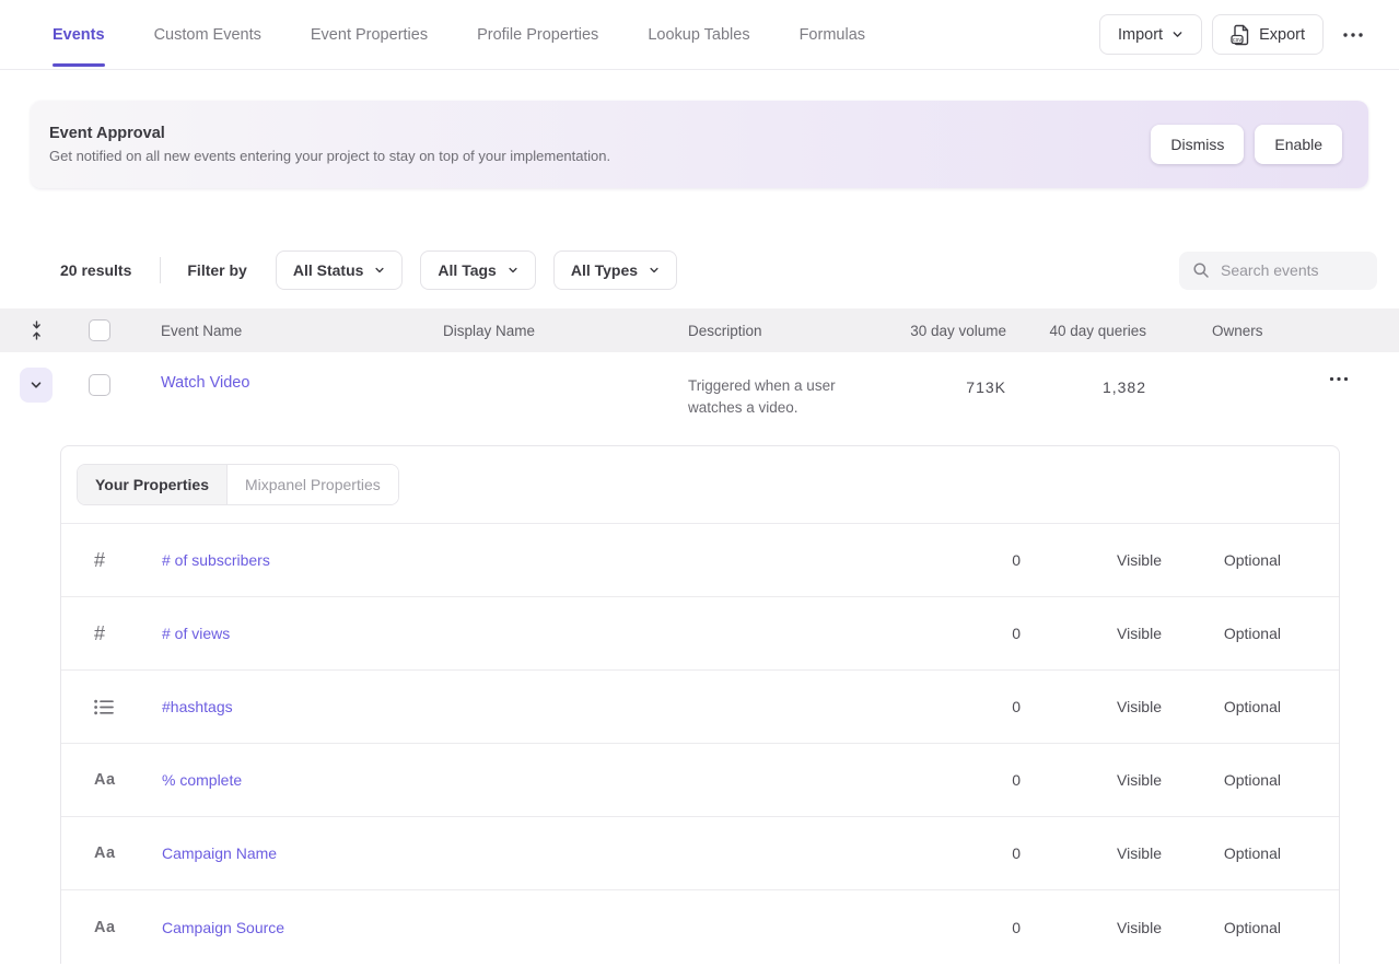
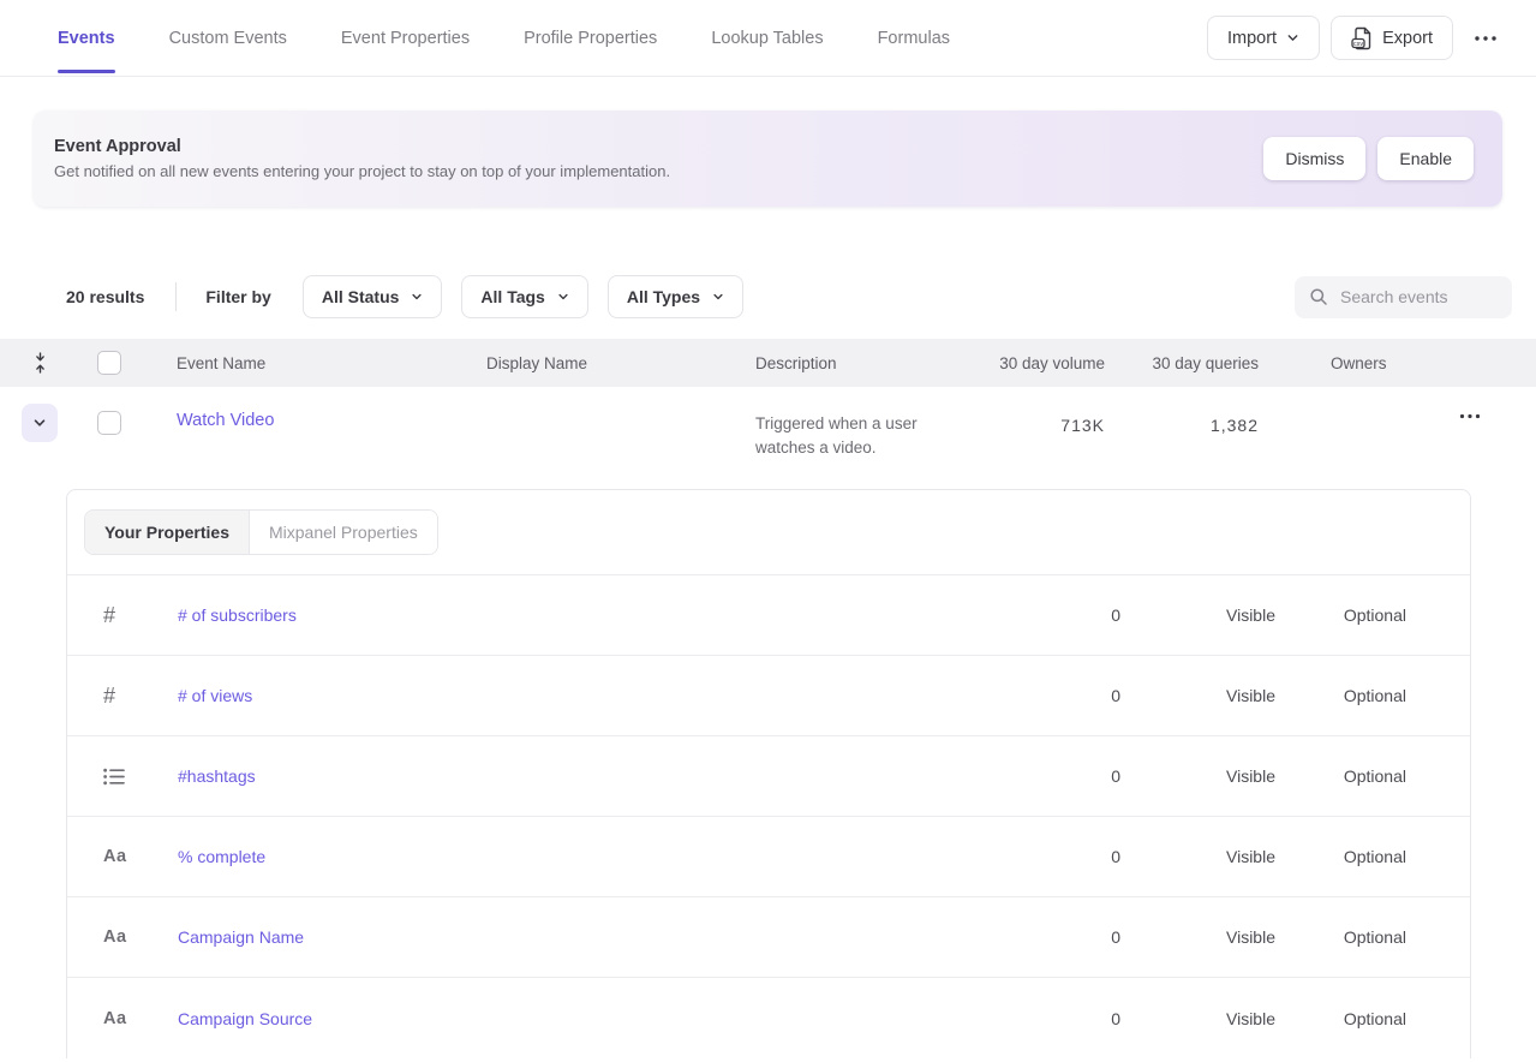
  Events
  Custom Events
  Event Properties
  Profile Properties
  Lookup Tables
  Formulas
  Import
  Export
  Event Approval
  Get notified on all new events entering your project to stay on top of your implementation.
  Dismiss
  Enable
  20 results
  Filter by
  All Status
  All Tags
  All Types
  Search events
  Event Name
  Display Name
  Description
  30 day volume
- 40 day queries
+ 30 day queries
  Owners
  Watch Video
  Triggered when a user watches a video.
  713K
  1,382
  Your Properties
  Mixpanel Properties
  #
  # of subscribers
  0
  Visible
  Optional
  #
  # of views
  0
  Visible
  Optional
  #hashtags
  0
  Visible
  Optional
  Aa
  % complete
  0
  Visible
  Optional
  Aa
  Campaign Name
  0
  Visible
  Optional
  Aa
  Campaign Source
  0
  Visible
  Optional
